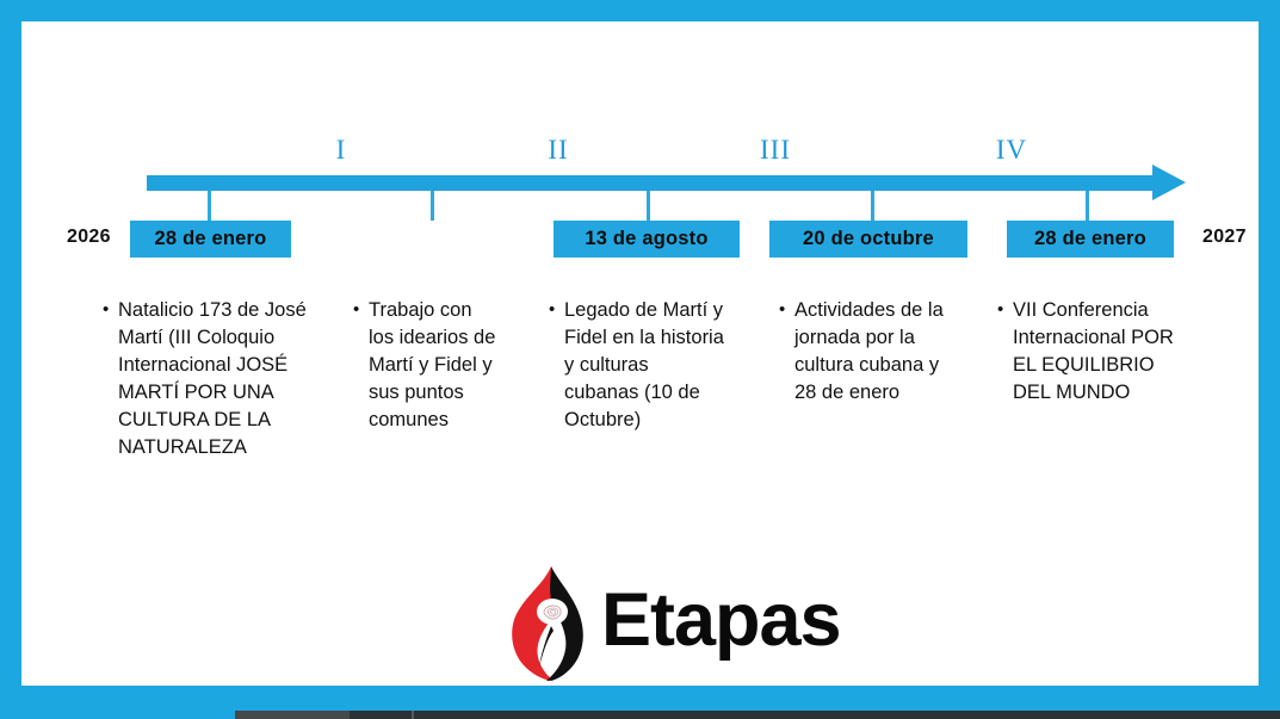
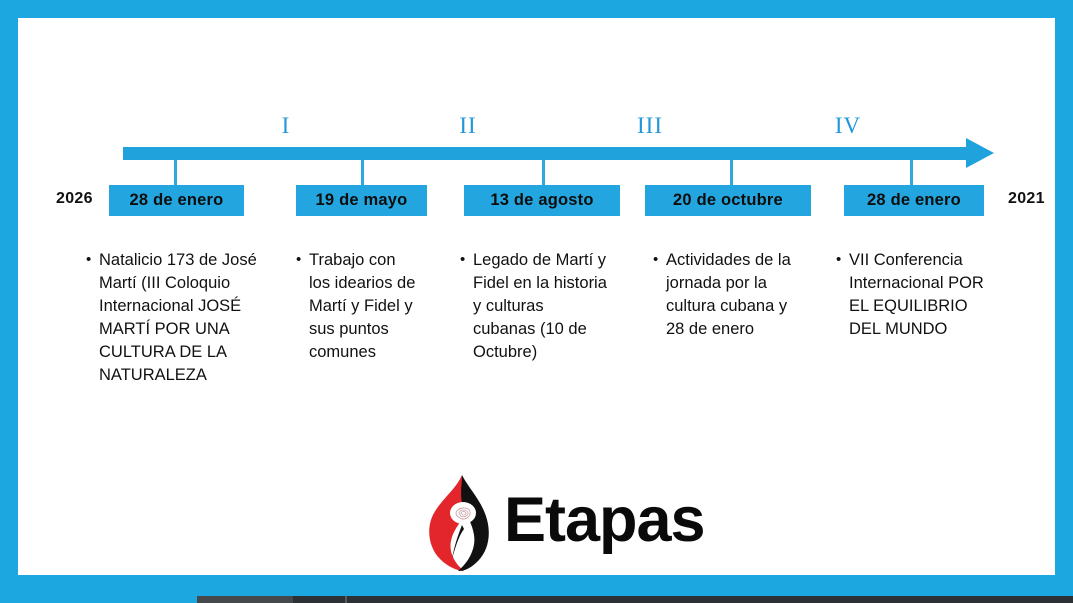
  I
  II
  III
  IV
  2026
- 2027
+ 2021
  28 de enero
+ 19 de mayo
  13 de agosto
  20 de octubre
  28 de enero
  Natalicio 173 de José Martí (III Coloquio Internacional JOSÉ MARTÍ POR UNA CULTURA DE LA NATURALEZA
  Trabajo con los idearios de Martí y Fidel y sus puntos comunes
  Legado de Martí y Fidel en la historia y culturas cubanas (10 de Octubre)
  Actividades de la jornada por la cultura cubana y 28 de enero
  VII Conferencia Internacional POR EL EQUILIBRIO DEL MUNDO
  Etapas
